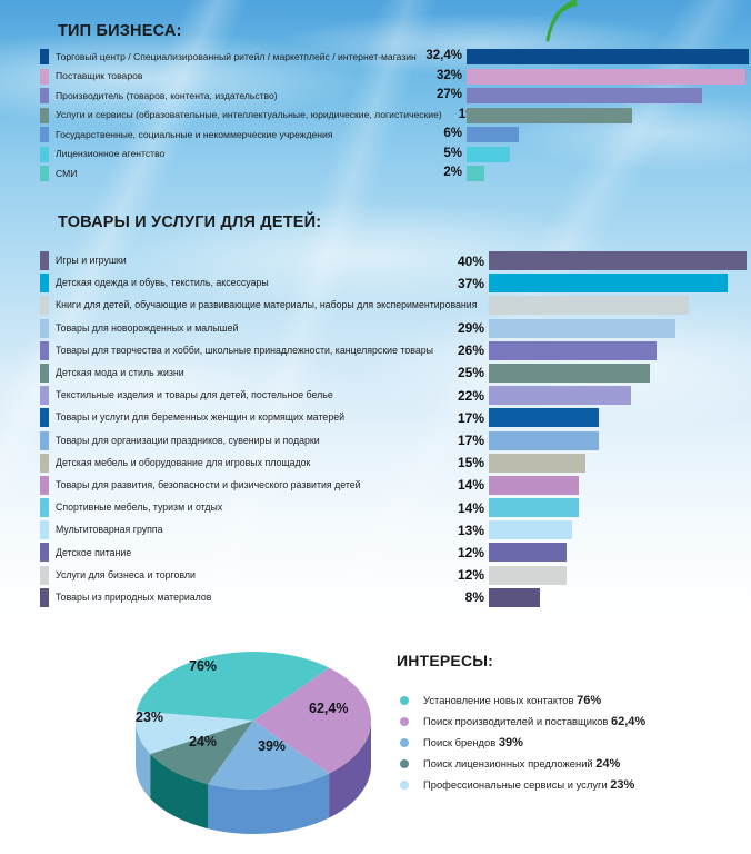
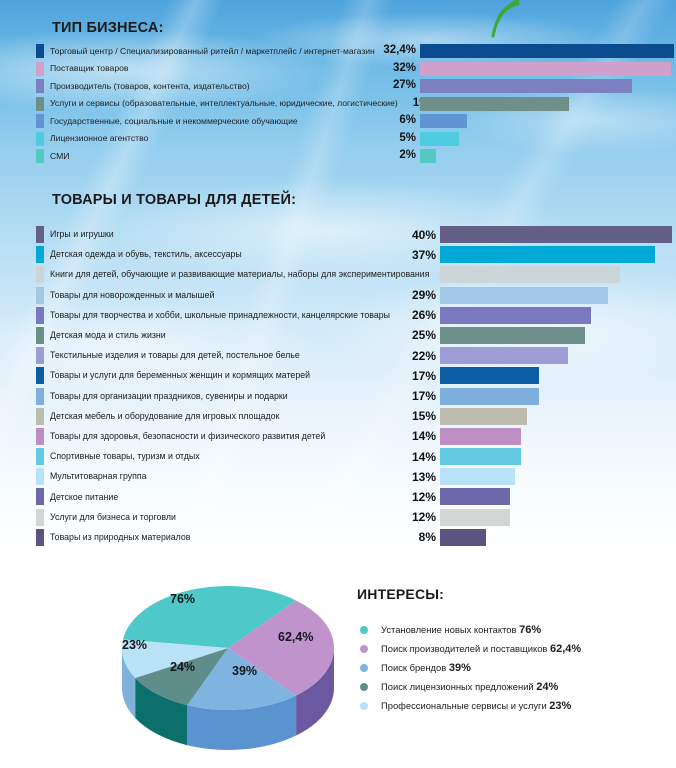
  ТИП БИЗНЕСА:
  Торговый центр / Специализированный ритейл / маркетплейс / интернет-магазин
  32,4%
  Поставщик товаров
  32%
  Производитель (товаров, контента, издательство)
  27%
  Услуги и сервисы (образовательные, интеллектуальные, юридические, логистические)
- Государственные, социальные и некоммерческие учреждения
+ Государственные, социальные и некоммерческие обучающие
  6%
  Лицензионное агентство
  5%
  СМИ
  2%
- ТОВАРЫ И УСЛУГИ ДЛЯ ДЕТЕЙ:
+ ТОВАРЫ И ТОВАРЫ ДЛЯ ДЕТЕЙ:
  Игры и игрушки
  40%
  Детская одежда и обувь, текстиль, аксессуары
  37%
  Книги для детей, обучающие и развивающие материалы, наборы для экспериментирования
  Товары для новорожденных и малышей
  29%
  Товары для творчества и хобби, школьные принадлежности, канцелярские товары
  26%
  Детская мода и стиль жизни
  25%
  Текстильные изделия и товары для детей, постельное белье
  22%
  Товары и услуги для беременных женщин и кормящих матерей
  17%
  Товары для организации праздников, сувениры и подарки
  17%
  Детская мебель и оборудование для игровых площадок
  15%
- Товары для развития, безопасности и физического развития детей
+ Товары для здоровья, безопасности и физического развития детей
  14%
- Спортивные мебель, туризм и отдых
+ Спортивные товары, туризм и отдых
  14%
  Мультитоварная группа
  13%
  Детское питание
  12%
  Услуги для бизнеса и торговли
  12%
  Товары из природных материалов
  8%
  76%
  62,4%
  39%
  24%
  23%
  ИНТЕРЕСЫ:
  Установление новых контактов 76%
  Поиск производителей и поставщиков 62,4%
  Поиск брендов 39%
  Поиск лицензионных предложений 24%
  Профессиональные сервисы и услуги 23%
